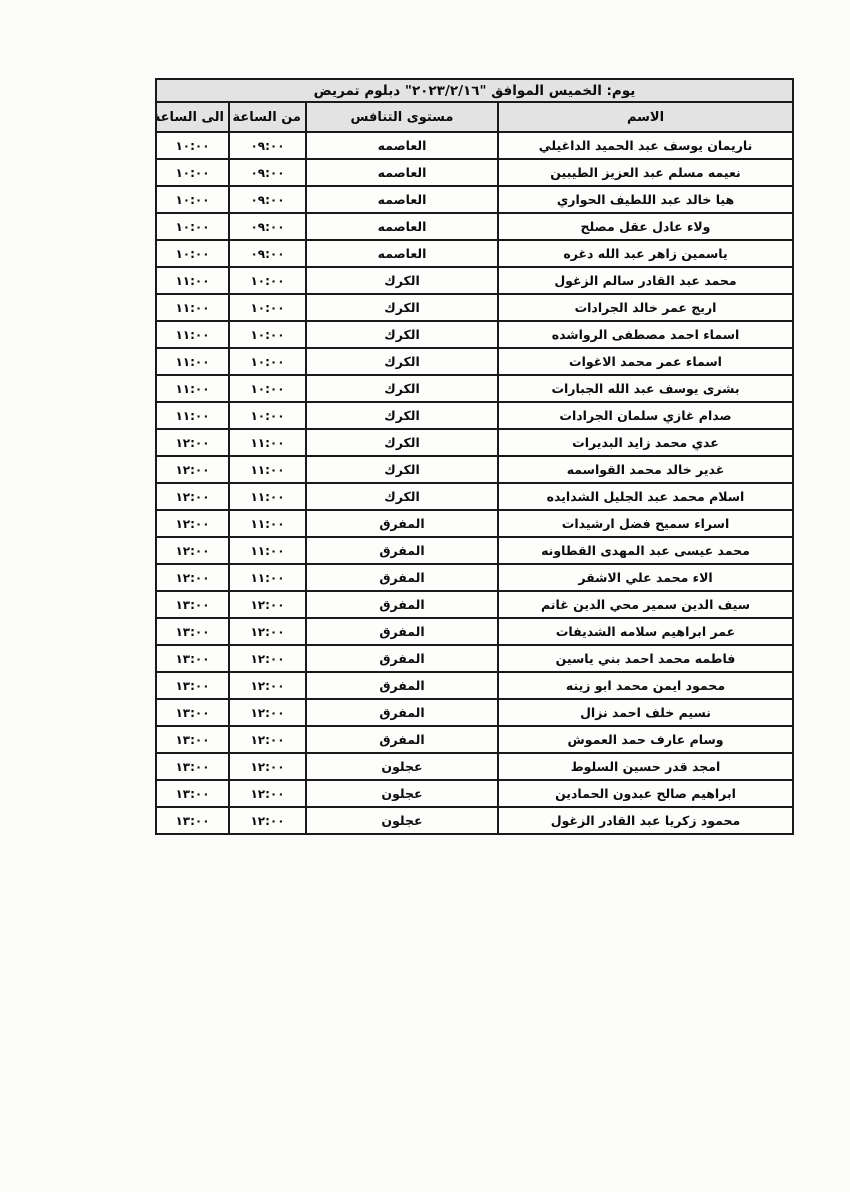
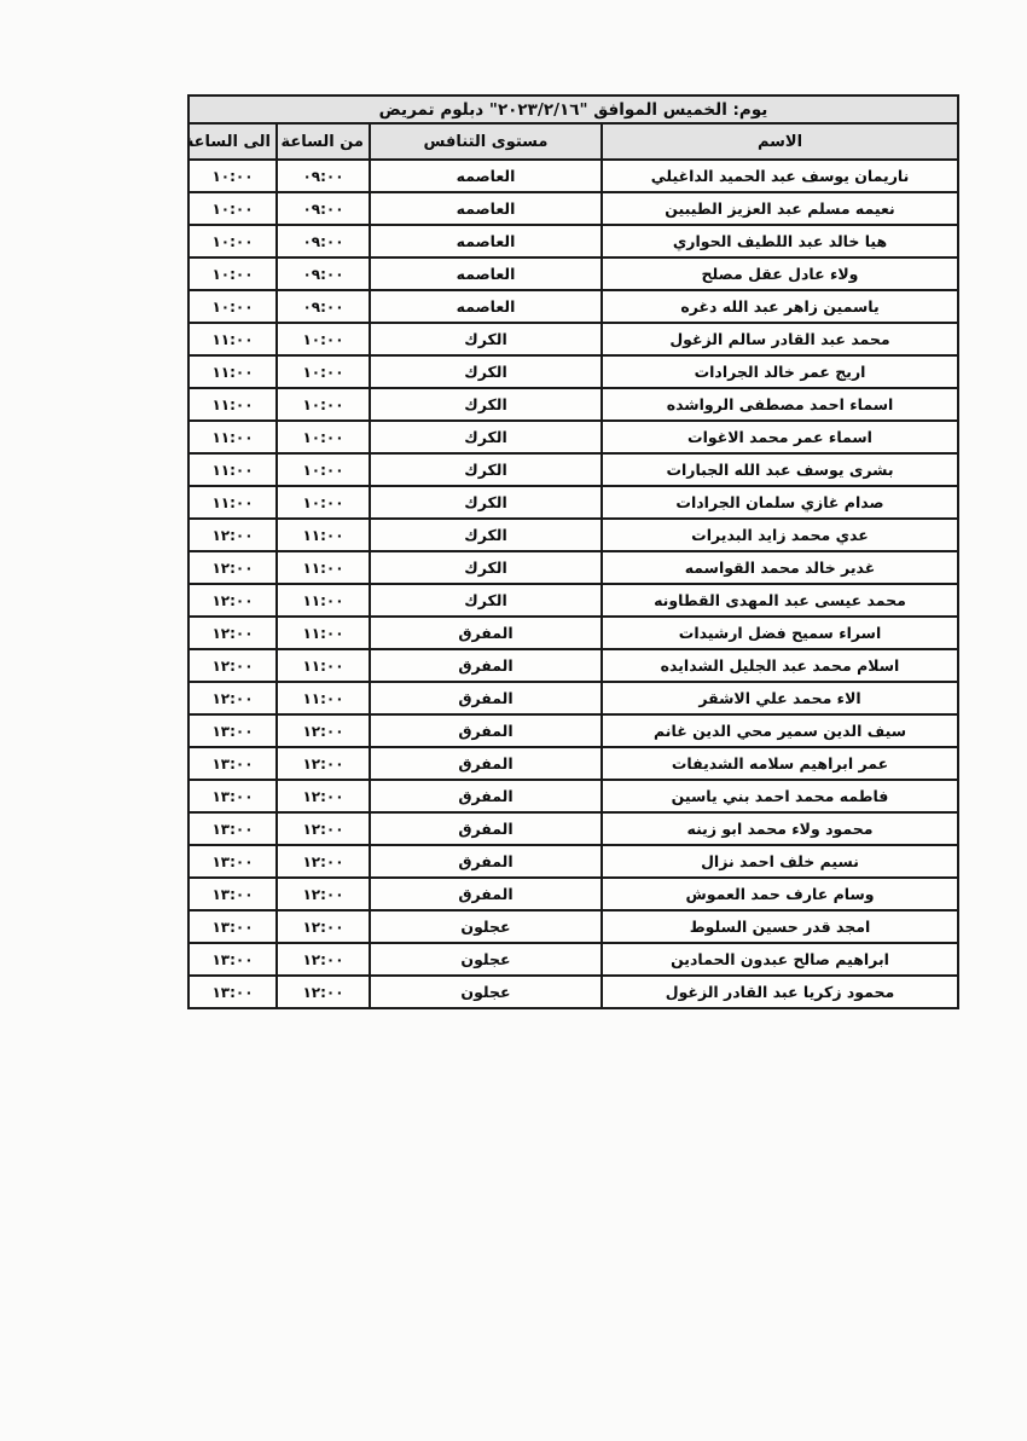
  يوم: الخميس الموافق "٢٠٢٣/٢/١٦" دبلوم تمريض
  الاسم	مستوى التنافس	من الساعة	الى الساعة
  ناريمان يوسف عبد الحميد الداغيلي	العاصمه	٠٩:٠٠	١٠:٠٠
  نعيمه مسلم عبد العزيز الطيبين	العاصمه	٠٩:٠٠	١٠:٠٠
  هيا خالد عبد اللطيف الحواري	العاصمه	٠٩:٠٠	١٠:٠٠
  ولاء عادل عقل مصلح	العاصمه	٠٩:٠٠	١٠:٠٠
  ياسمين زاهر عبد الله دغره	العاصمه	٠٩:٠٠	١٠:٠٠
  محمد عبد القادر سالم الزغول	الكرك	١٠:٠٠	١١:٠٠
  اريج عمر خالد الجرادات	الكرك	١٠:٠٠	١١:٠٠
  اسماء احمد مصطفى الرواشده	الكرك	١٠:٠٠	١١:٠٠
  اسماء عمر محمد الاغوات	الكرك	١٠:٠٠	١١:٠٠
  بشرى يوسف عبد الله الجبارات	الكرك	١٠:٠٠	١١:٠٠
  صدام غازي سلمان الجرادات	الكرك	١٠:٠٠	١١:٠٠
  عدي محمد زايد البديرات	الكرك	١١:٠٠	١٢:٠٠
  غدير خالد محمد القواسمه	الكرك	١١:٠٠	١٢:٠٠
- اسلام محمد عبد الجليل الشدايده	الكرك	١١:٠٠	١٢:٠٠
+ محمد عيسى عبد المهدى القطاونه	الكرك	١١:٠٠	١٢:٠٠
  اسراء سميح فضل ارشيدات	المفرق	١١:٠٠	١٢:٠٠
- محمد عيسى عبد المهدى القطاونه	المفرق	١١:٠٠	١٢:٠٠
+ اسلام محمد عبد الجليل الشدايده	المفرق	١١:٠٠	١٢:٠٠
  الاء محمد علي الاشقر	المفرق	١١:٠٠	١٢:٠٠
  سيف الدين سمير محي الدين غانم	المفرق	١٢:٠٠	١٣:٠٠
  عمر ابراهيم سلامه الشديفات	المفرق	١٢:٠٠	١٣:٠٠
  فاطمه محمد احمد بني ياسين	المفرق	١٢:٠٠	١٣:٠٠
- محمود ايمن محمد ابو زينه	المفرق	١٢:٠٠	١٣:٠٠
+ محمود ولاء محمد ابو زينه	المفرق	١٢:٠٠	١٣:٠٠
  نسيم خلف احمد نزال	المفرق	١٢:٠٠	١٣:٠٠
  وسام عارف حمد العموش	المفرق	١٢:٠٠	١٣:٠٠
  امجد قدر حسين السلوط	عجلون	١٢:٠٠	١٣:٠٠
  ابراهيم صالح عبدون الحمادين	عجلون	١٢:٠٠	١٣:٠٠
  محمود زكريا عبد القادر الزغول	عجلون	١٢:٠٠	١٣:٠٠
